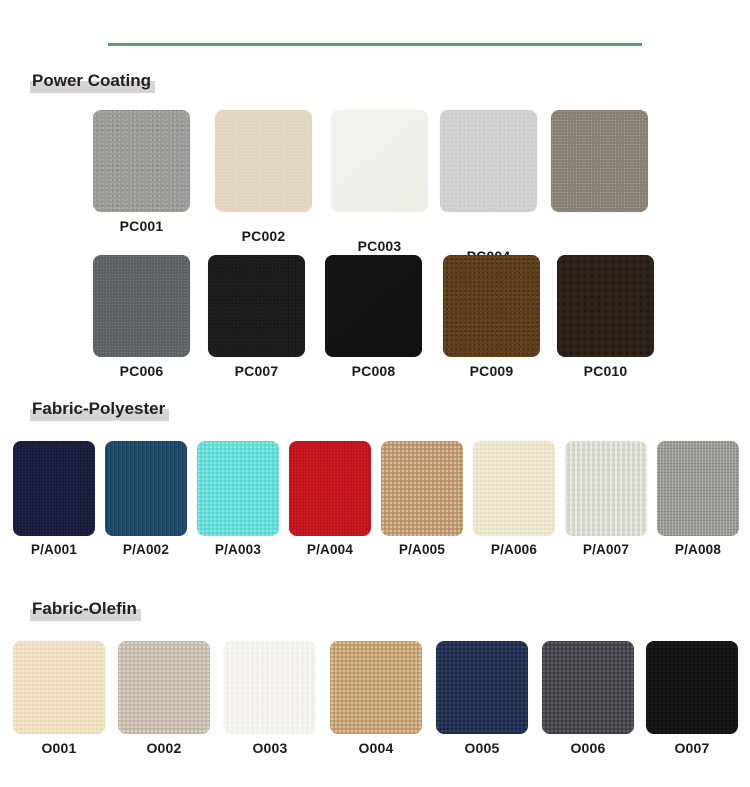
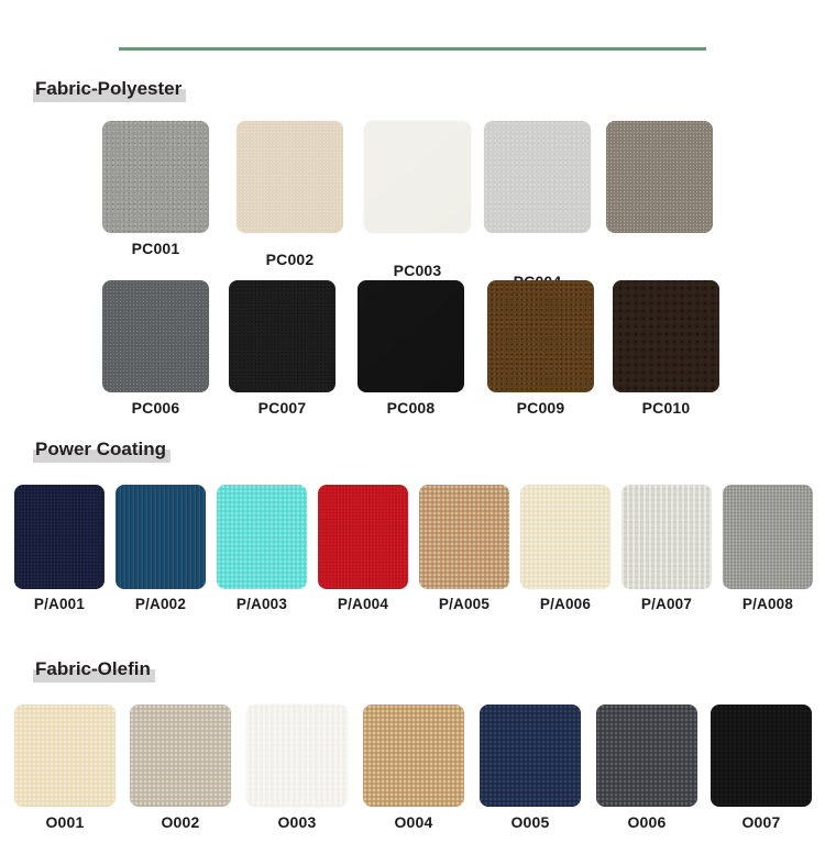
- Power Coating
+ Fabric-Polyester
  PC001
  PC002
  PC003
  PC006
  PC007
  PC008
  PC009
  PC010
- Fabric-Polyester
+ Power Coating
  P/A001
  P/A002
  P/A003
  P/A004
  P/A005
  P/A006
  P/A007
  P/A008
  Fabric-Olefin
  O001
  O002
  O003
  O004
  O005
  O006
  O007
